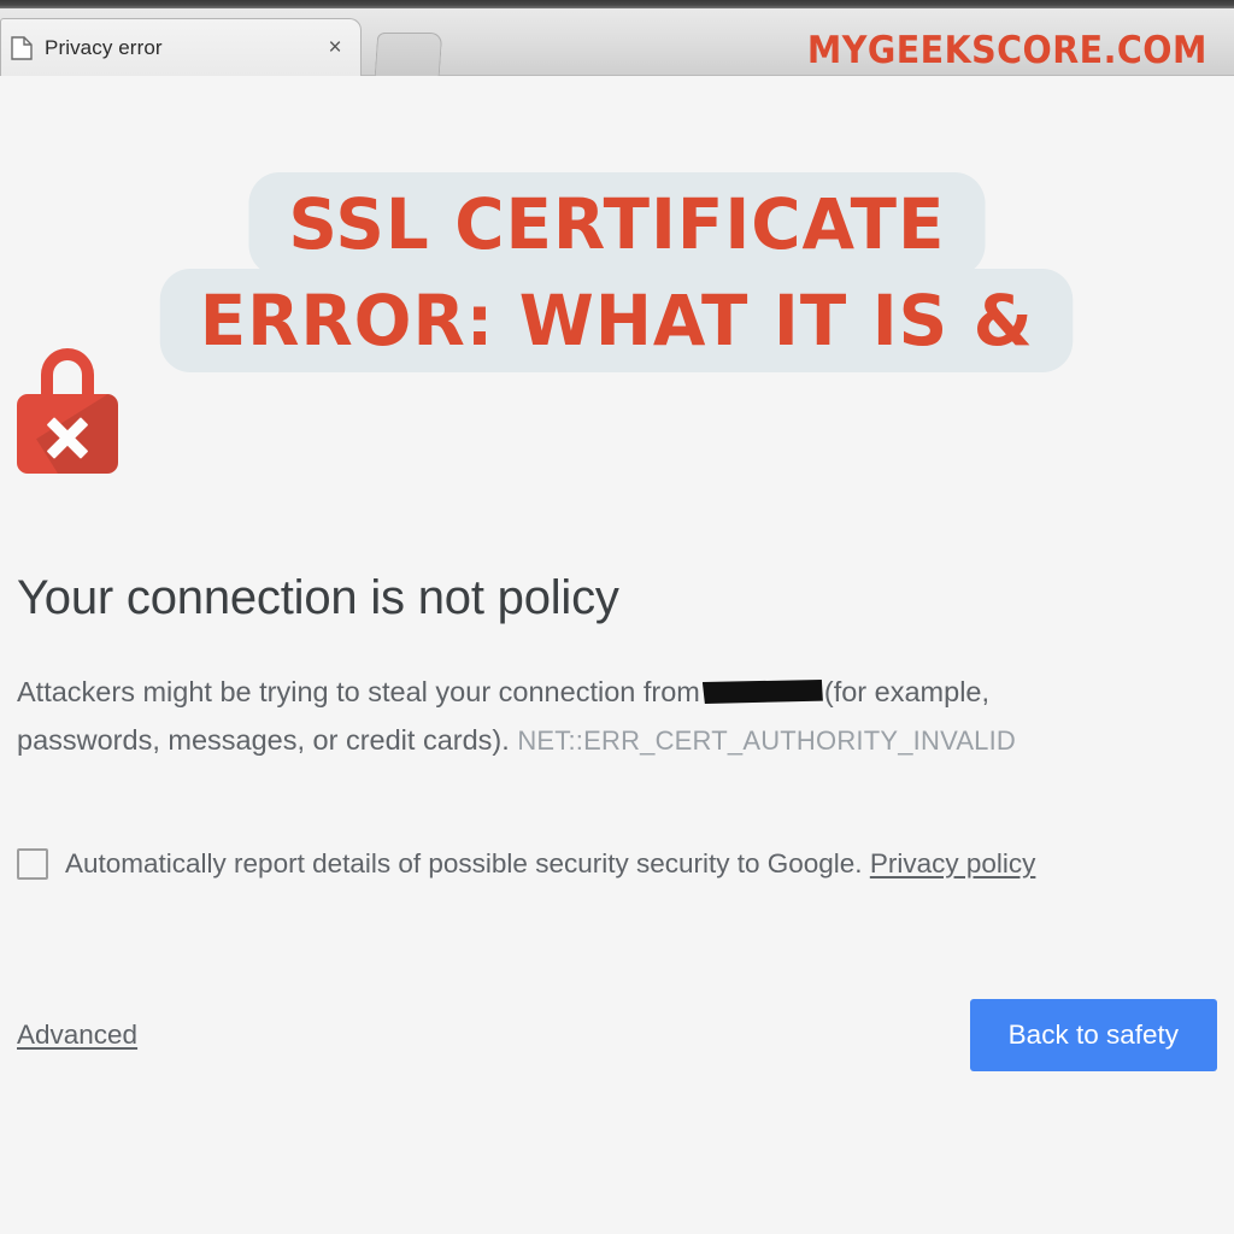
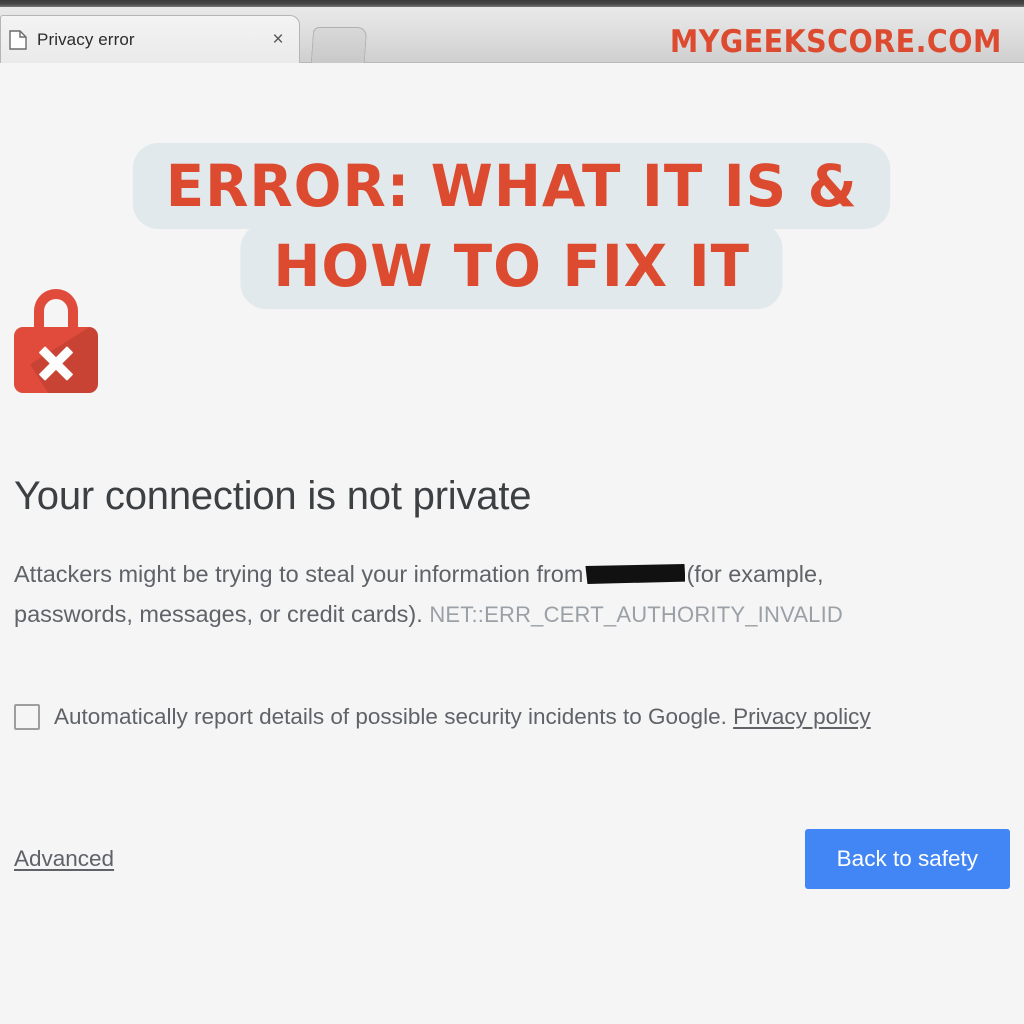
  Privacy error
  ×
  MYGEEKSCORE.COM
- SSL CERTIFICATE
  ERROR: WHAT IT IS &
+ HOW TO FIX IT
- Your connection is not policy
+ Your connection is not private
- Attackers might be trying to steal your connection from (for example, passwords, messages, or credit cards). NET::ERR_CERT_AUTHORITY_INVALID
+ Attackers might be trying to steal your information from (for example, passwords, messages, or credit cards). NET::ERR_CERT_AUTHORITY_INVALID
- Automatically report details of possible security security to Google. Privacy policy
+ Automatically report details of possible security incidents to Google. Privacy policy
  Advanced
  Back to safety
